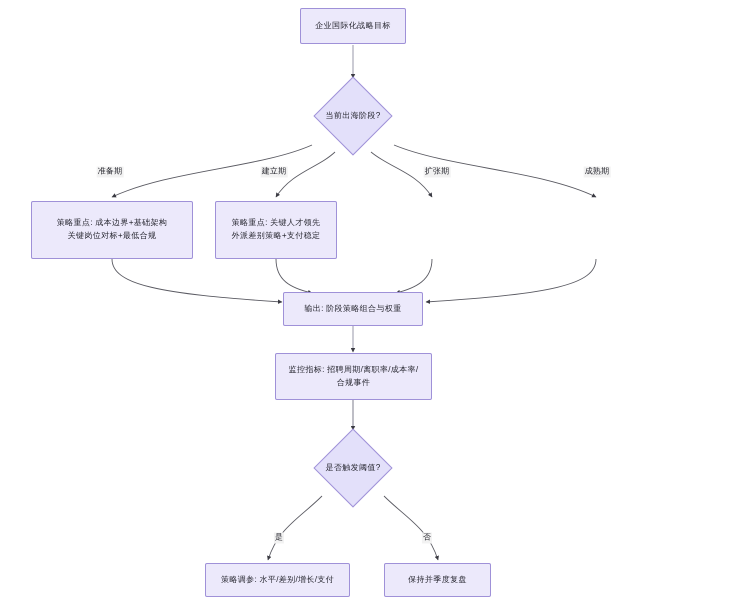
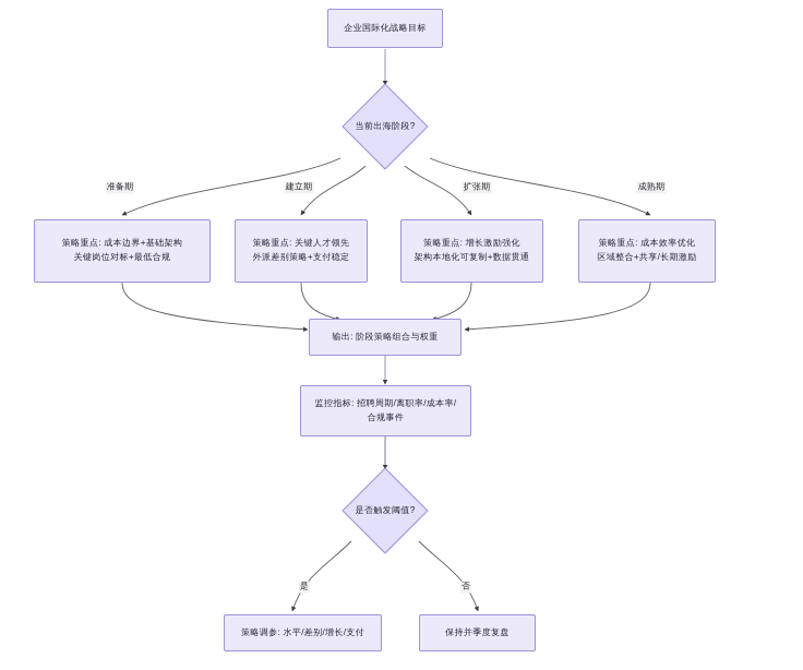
  企业国际化战略目标
  当前出海阶段?
  准备期
  建立期
  扩张期
  成熟期
  策略重点: 成本边界+基础架构
  关键岗位对标+最低合规
  策略重点: 关键人才领先
  外派差别策略+支付稳定
+ 策略重点: 增长激励强化
+ 架构本地化可复制+数据贯通
+ 策略重点: 成本效率优化
+ 区域整合+共享/长期激励
  输出: 阶段策略组合与权重
  监控指标: 招聘周期/离职率/成本率/
  合规事件
  是否触发阈值?
  是
  否
  策略调参: 水平/差别/增长/支付
  保持并季度复盘
